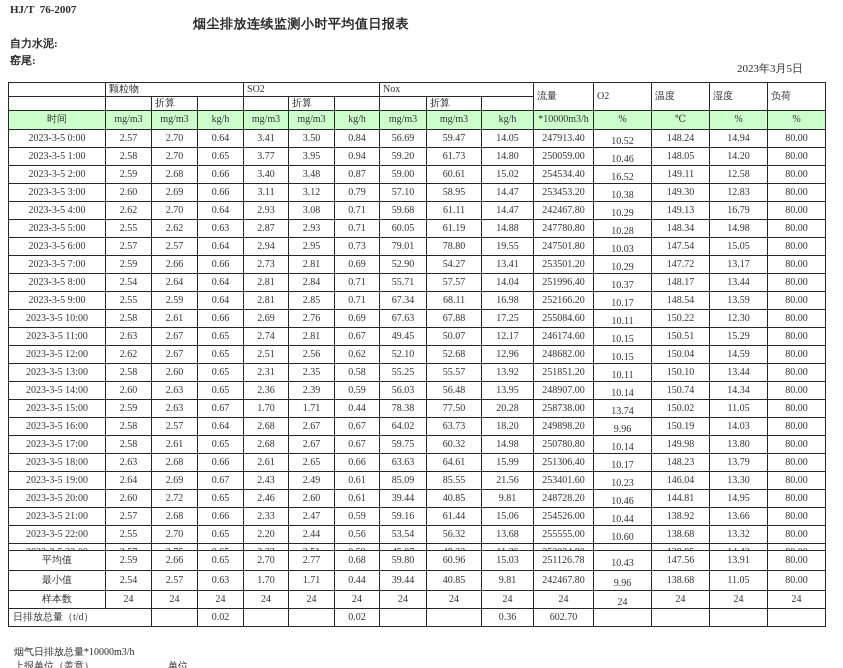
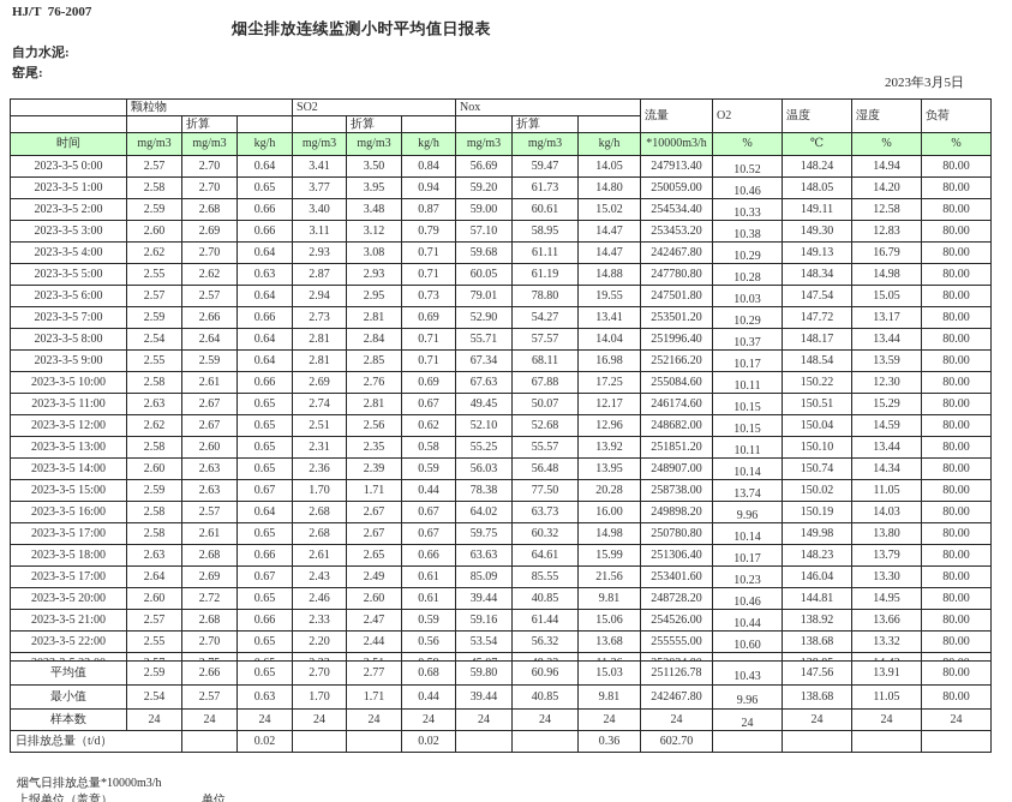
  HJ/T 76-2007
  烟尘排放连续监测小时平均值日报表
  自力水泥:
  窑尾:
  2023年3月5日
  	颗粒物	SO2	Nox	流量	O2	温度	湿度	负荷
  		折算			折算			折算
  时间	mg/m3	mg/m3	kg/h	mg/m3	mg/m3	kg/h	mg/m3	mg/m3	kg/h	*10000m3/h	%	℃	%	%
  2023-3-5 0:00	2.57	2.70	0.64	3.41	3.50	0.84	56.69	59.47	14.05	247913.40	10.52	148.24	14.94	80.00
  2023-3-5 1:00	2.58	2.70	0.65	3.77	3.95	0.94	59.20	61.73	14.80	250059.00	10.46	148.05	14.20	80.00
- 2023-3-5 2:00	2.59	2.68	0.66	3.40	3.48	0.87	59.00	60.61	15.02	254534.40	16.52	149.11	12.58	80.00
+ 2023-3-5 2:00	2.59	2.68	0.66	3.40	3.48	0.87	59.00	60.61	15.02	254534.40	10.33	149.11	12.58	80.00
  2023-3-5 3:00	2.60	2.69	0.66	3.11	3.12	0.79	57.10	58.95	14.47	253453.20	10.38	149.30	12.83	80.00
  2023-3-5 4:00	2.62	2.70	0.64	2.93	3.08	0.71	59.68	61.11	14.47	242467.80	10.29	149.13	16.79	80.00
  2023-3-5 5:00	2.55	2.62	0.63	2.87	2.93	0.71	60.05	61.19	14.88	247780.80	10.28	148.34	14.98	80.00
  2023-3-5 6:00	2.57	2.57	0.64	2.94	2.95	0.73	79.01	78.80	19.55	247501.80	10.03	147.54	15.05	80.00
  2023-3-5 7:00	2.59	2.66	0.66	2.73	2.81	0.69	52.90	54.27	13.41	253501.20	10.29	147.72	13.17	80.00
  2023-3-5 8:00	2.54	2.64	0.64	2.81	2.84	0.71	55.71	57.57	14.04	251996.40	10.37	148.17	13.44	80.00
  2023-3-5 9:00	2.55	2.59	0.64	2.81	2.85	0.71	67.34	68.11	16.98	252166.20	10.17	148.54	13.59	80.00
  2023-3-5 10:00	2.58	2.61	0.66	2.69	2.76	0.69	67.63	67.88	17.25	255084.60	10.11	150.22	12.30	80.00
  2023-3-5 11:00	2.63	2.67	0.65	2.74	2.81	0.67	49.45	50.07	12.17	246174.60	10.15	150.51	15.29	80.00
  2023-3-5 12:00	2.62	2.67	0.65	2.51	2.56	0.62	52.10	52.68	12.96	248682.00	10.15	150.04	14.59	80.00
  2023-3-5 13:00	2.58	2.60	0.65	2.31	2.35	0.58	55.25	55.57	13.92	251851.20	10.11	150.10	13.44	80.00
  2023-3-5 14:00	2.60	2.63	0.65	2.36	2.39	0.59	56.03	56.48	13.95	248907.00	10.14	150.74	14.34	80.00
  2023-3-5 15:00	2.59	2.63	0.67	1.70	1.71	0.44	78.38	77.50	20.28	258738.00	13.74	150.02	11.05	80.00
- 2023-3-5 16:00	2.58	2.57	0.64	2.68	2.67	0.67	64.02	63.73	18.20	249898.20	9.96	150.19	14.03	80.00
+ 2023-3-5 16:00	2.58	2.57	0.64	2.68	2.67	0.67	64.02	63.73	16.00	249898.20	9.96	150.19	14.03	80.00
  2023-3-5 17:00	2.58	2.61	0.65	2.68	2.67	0.67	59.75	60.32	14.98	250780.80	10.14	149.98	13.80	80.00
  2023-3-5 18:00	2.63	2.68	0.66	2.61	2.65	0.66	63.63	64.61	15.99	251306.40	10.17	148.23	13.79	80.00
- 2023-3-5 19:00	2.64	2.69	0.67	2.43	2.49	0.61	85.09	85.55	21.56	253401.60	10.23	146.04	13.30	80.00
+ 2023-3-5 17:00	2.64	2.69	0.67	2.43	2.49	0.61	85.09	85.55	21.56	253401.60	10.23	146.04	13.30	80.00
  2023-3-5 20:00	2.60	2.72	0.65	2.46	2.60	0.61	39.44	40.85	9.81	248728.20	10.46	144.81	14.95	80.00
  2023-3-5 21:00	2.57	2.68	0.66	2.33	2.47	0.59	59.16	61.44	15.06	254526.00	10.44	138.92	13.66	80.00
  2023-3-5 22:00	2.55	2.70	0.65	2.20	2.44	0.56	53.54	56.32	13.68	255555.00	10.60	138.68	13.32	80.00
  平均值	2.59	2.66	0.65	2.70	2.77	0.68	59.80	60.96	15.03	251126.78	10.43	147.56	13.91	80.00
  最小值	2.54	2.57	0.63	1.70	1.71	0.44	39.44	40.85	9.81	242467.80	9.96	138.68	11.05	80.00
  样本数	24	24	24	24	24	24	24	24	24	24	24	24	24	24
  日排放总量（t/d）		0.02			0.02			0.36	602.70
  烟气日排放总量*10000m3/h
  上报单位（盖章）
  单位
